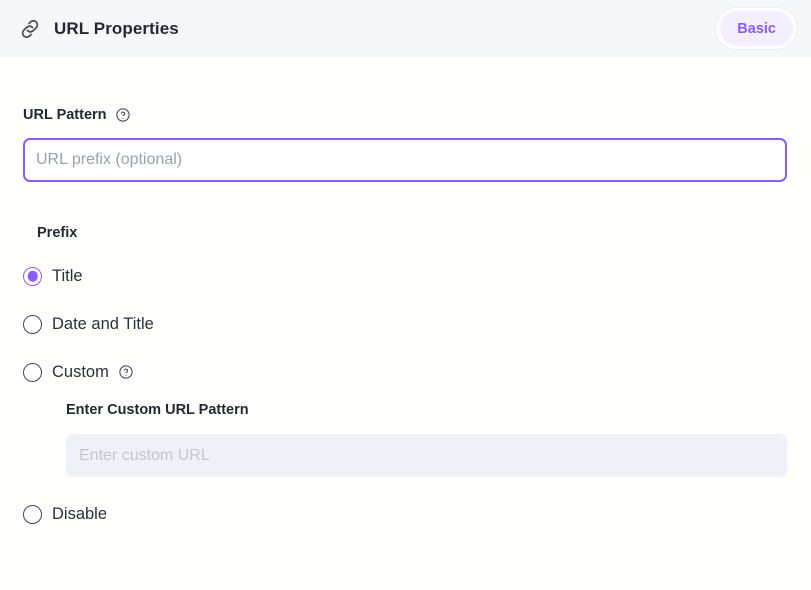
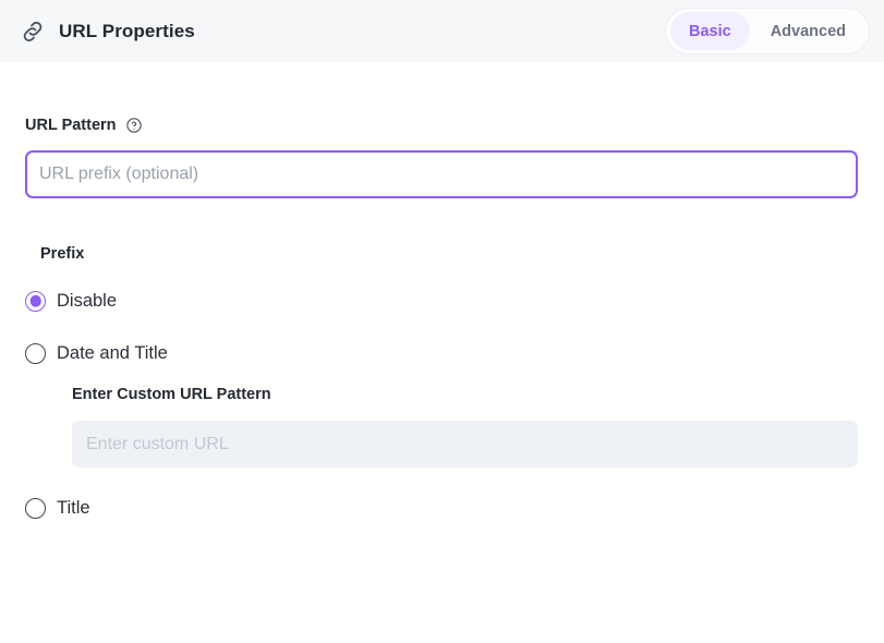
  URL Properties
  Basic
+ Advanced
  URL Pattern
  URL prefix (optional)
  Prefix
- Title
+ Disable
  Date and Title
- Custom
  Enter Custom URL Pattern
  Enter custom URL
- Disable
+ Title
